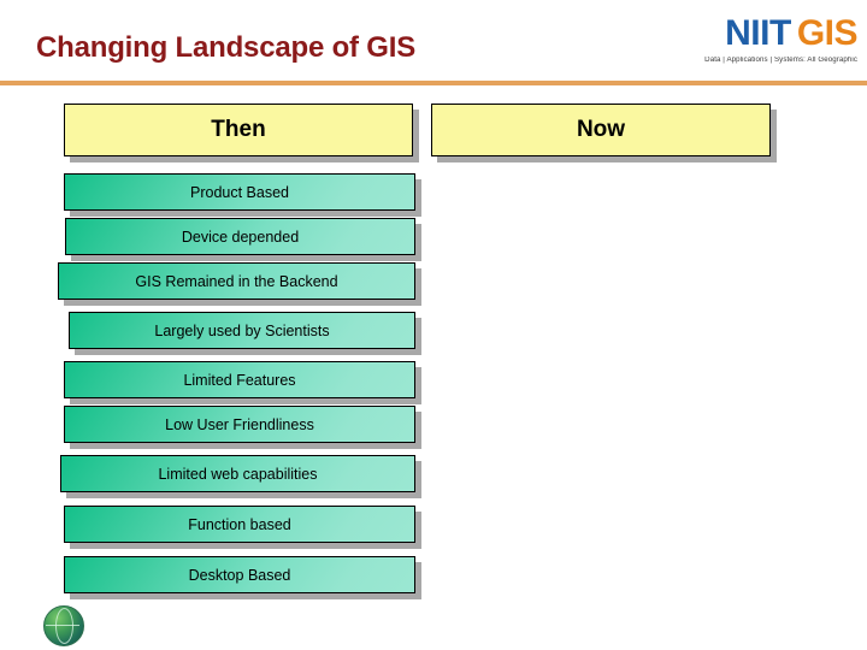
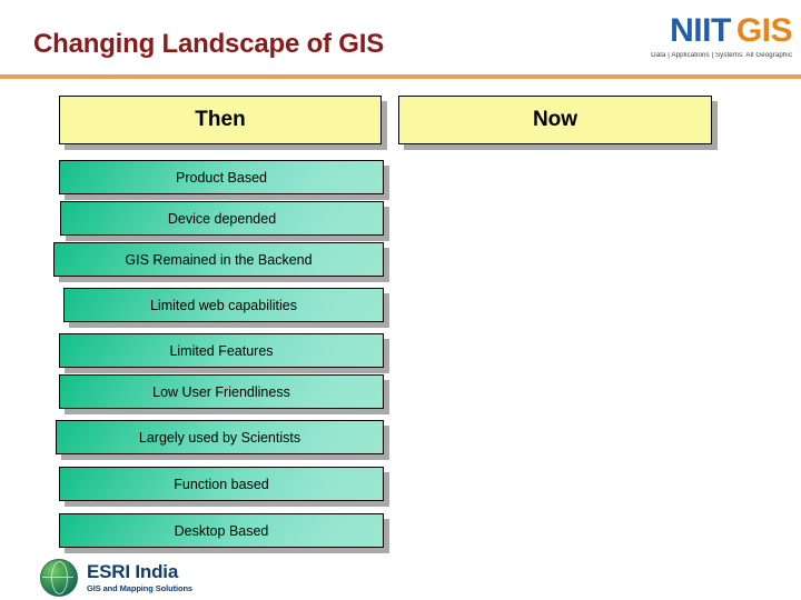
  Changing Landscape of GIS
  NIIT GIS
  Then
  Now
  Product Based
  Device depended
  GIS Remained in the Backend
- Largely used by Scientists
+ Limited web capabilities
  Limited Features
  Low User Friendliness
- Limited web capabilities
+ Largely used by Scientists
  Function based
  Desktop Based
+ ESRI India
+ GIS and Mapping Solutions
